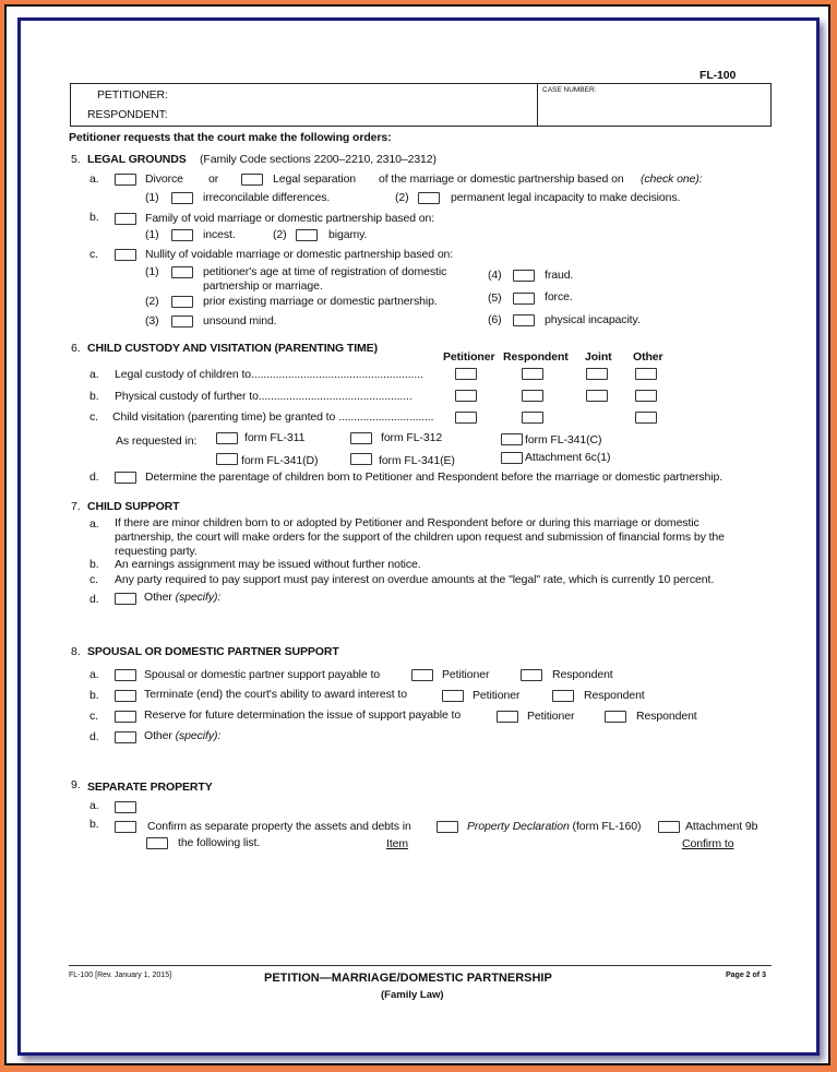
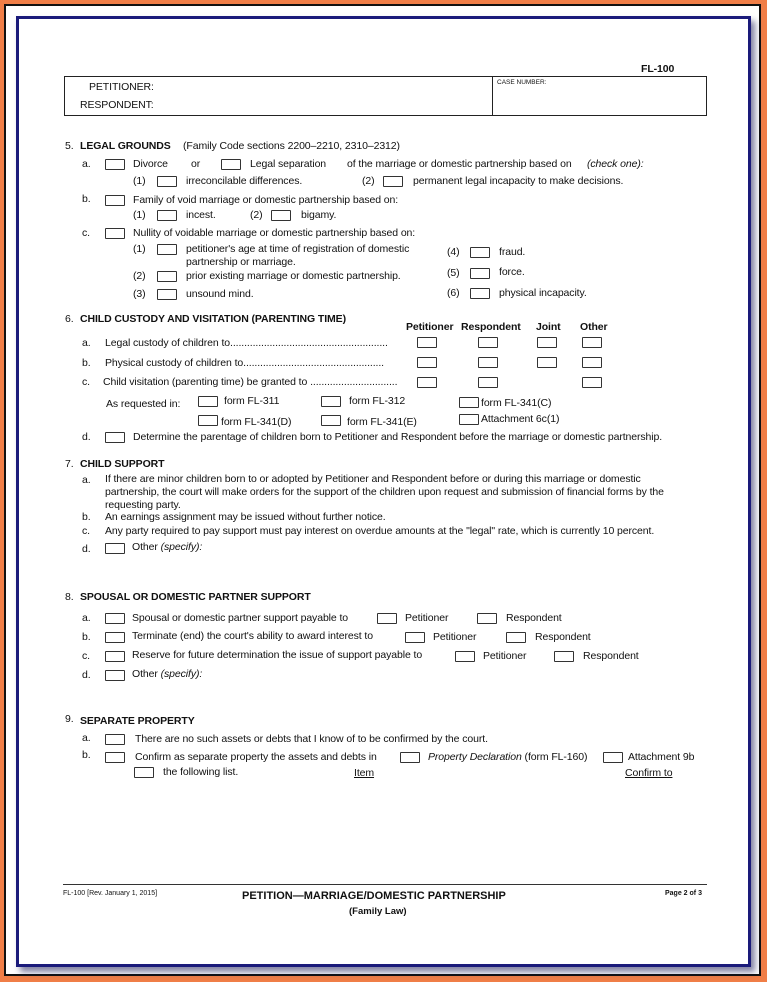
  FL-100
  PETITIONER:
  RESPONDENT:
- Petitioner requests that the court make the following orders:
  5.
  LEGAL GROUNDS
  (Family Code sections 2200–2210, 2310–2312)
  a.
  Divorce
  or
  Legal separation
  of the marriage or domestic partnership based on
  (check one):
  (1)
  irreconcilable differences.
  (2)
  permanent legal incapacity to make decisions.
  b.
  Family of void marriage or domestic partnership based on:
  (1)
  incest.
  (2)
  bigamy.
  c.
  Nullity of voidable marriage or domestic partnership based on:
  (1)
  petitioner's age at time of registration of domestic
  partnership or marriage.
  (2)
  prior existing marriage or domestic partnership.
  (3)
  unsound mind.
  (4)
  fraud.
  (5)
  force.
  (6)
  physical incapacity.
  6.
  CHILD CUSTODY AND VISITATION (PARENTING TIME)
  Petitioner
  Respondent
  Joint
  Other
  a.
  Legal custody of children to........................................................
  b.
- Physical custody of further to..................................................
+ Physical custody of children to..................................................
  c.
  Child visitation (parenting time) be granted to ...............................
  As requested in:
  form FL-311
  form FL-312
  form FL-341(C)
  form FL-341(D)
  form FL-341(E)
  Attachment 6c(1)
  d.
  Determine the parentage of children born to Petitioner and Respondent before the marriage or domestic partnership.
  7.
  CHILD SUPPORT
  a.
  If there are minor children born to or adopted by Petitioner and Respondent before or during this marriage or domestic
  partnership, the court will make orders for the support of the children upon request and submission of financial forms by the
  requesting party.
  b.
  An earnings assignment may be issued without further notice.
  c.
  Any party required to pay support must pay interest on overdue amounts at the "legal" rate, which is currently 10 percent.
  d.
  Other (specify):
  8.
  SPOUSAL OR DOMESTIC PARTNER SUPPORT
  a.
  Spousal or domestic partner support payable to
  Petitioner
  Respondent
  b.
  Terminate (end) the court's ability to award interest to
  Petitioner
  Respondent
  c.
  Reserve for future determination the issue of support payable to
  Petitioner
  Respondent
  d.
  Other (specify):
  9.
  SEPARATE PROPERTY
  a.
+ There are no such assets or debts that I know of to be confirmed by the court.
  b.
  Confirm as separate property the assets and debts in
  Property Declaration (form FL-160)
  Attachment 9b
  the following list.
  Item
  Confirm to
  PETITION—MARRIAGE/DOMESTIC PARTNERSHIP
  (Family Law)
